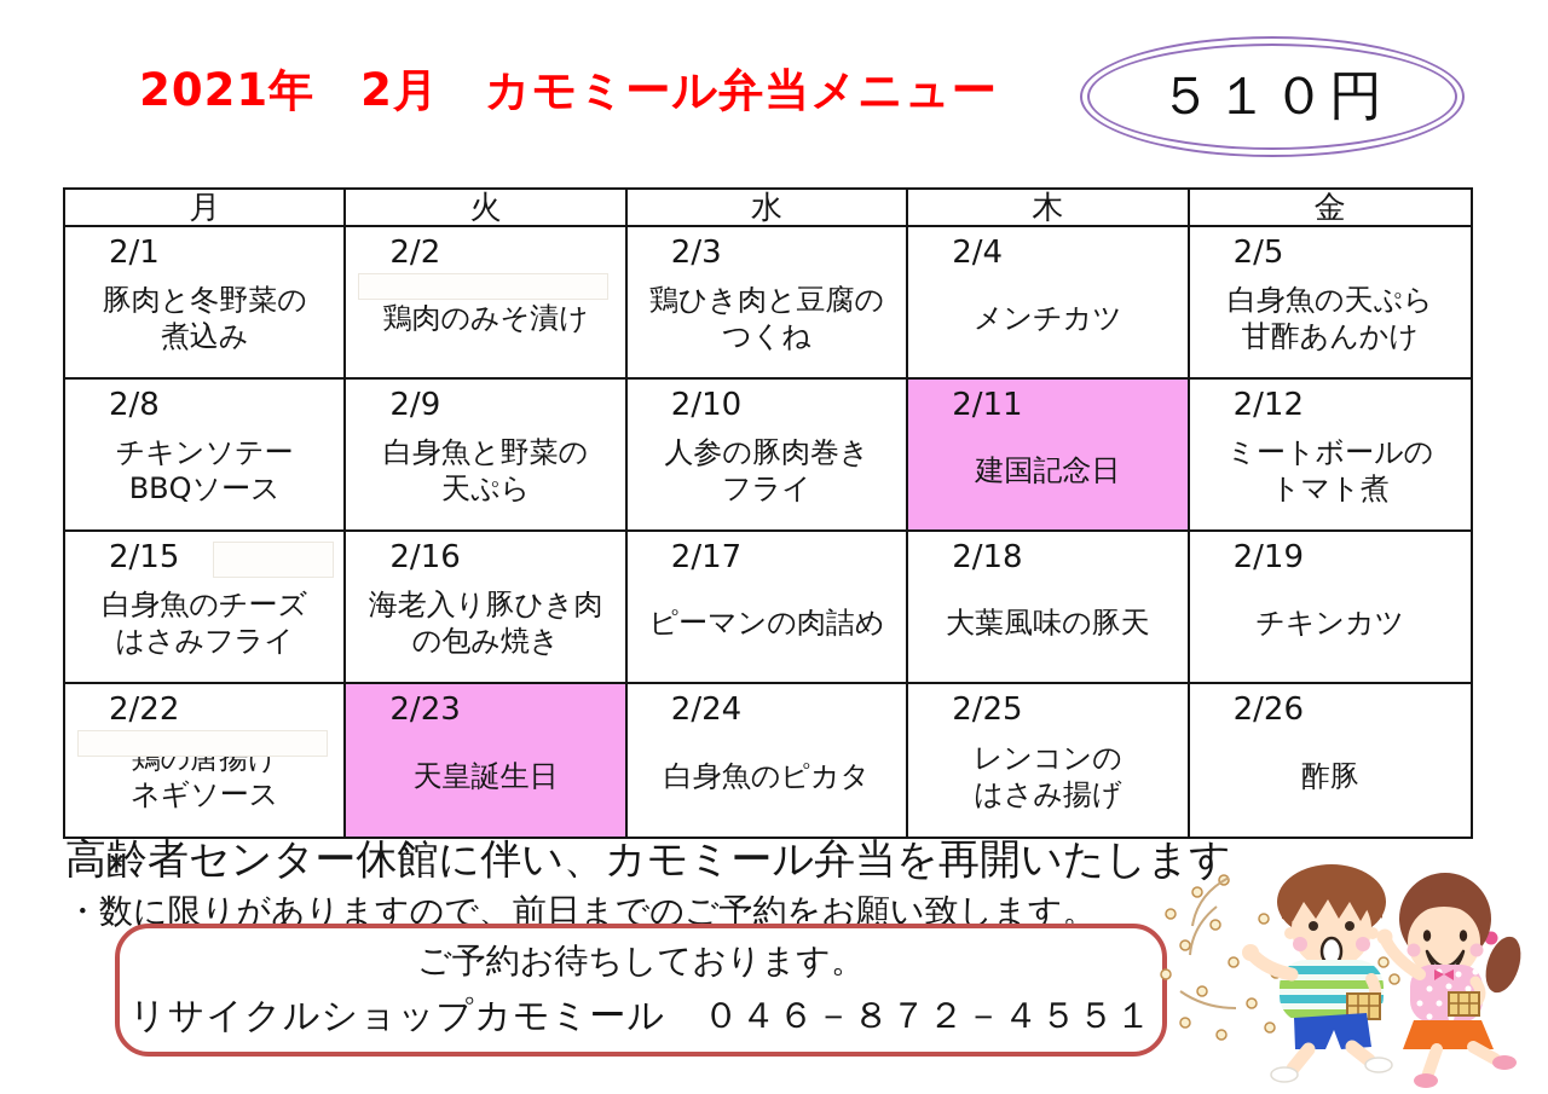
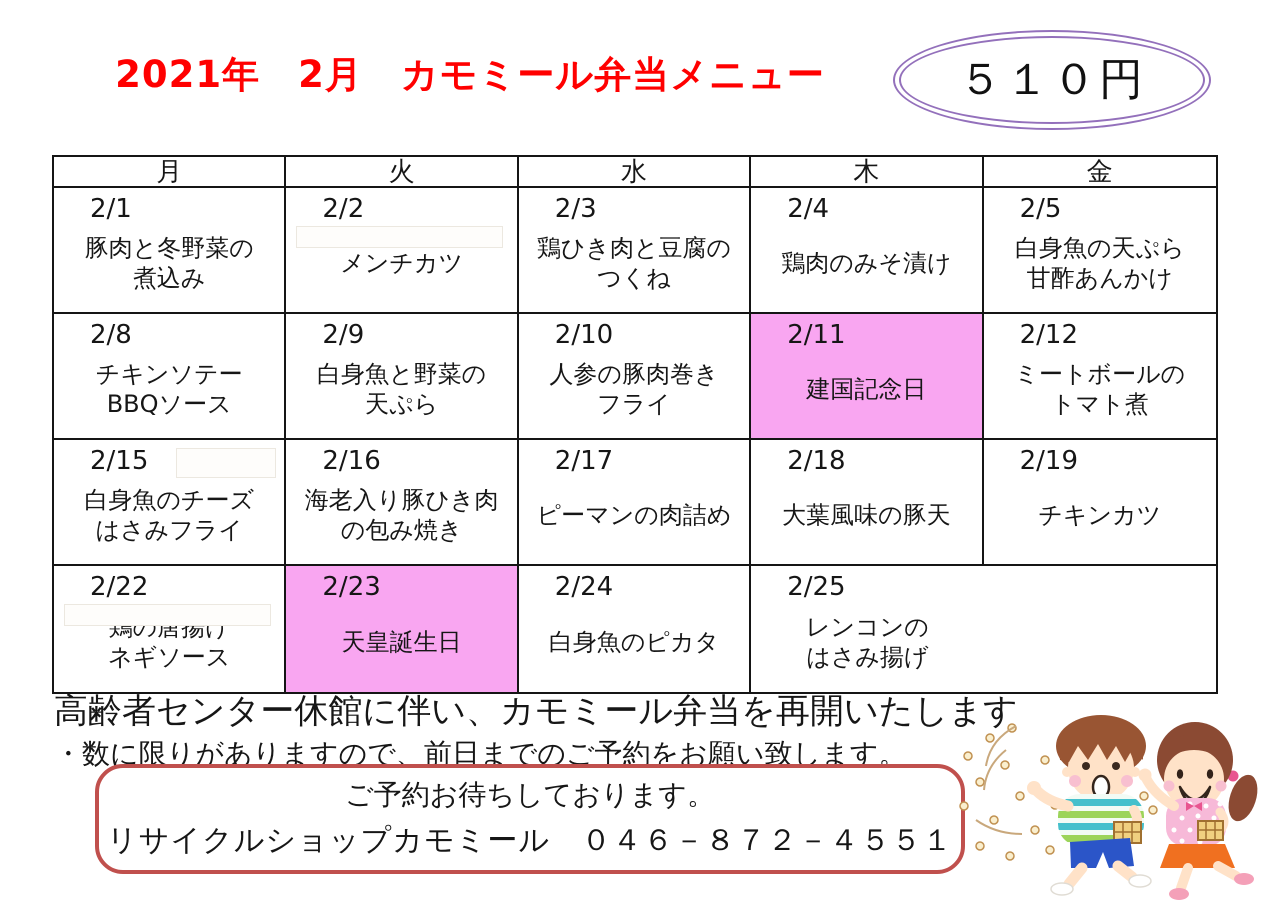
  2021年 2月 カモミール弁当メニュー
  ５１０円
  月
  火
  水
  木
  金
  2/1
  豚肉と冬野菜の
  煮込み
  2/2
- 鶏肉のみそ漬け
+ メンチカツ
  2/3
  鶏ひき肉と豆腐の
  つくね
  2/4
- メンチカツ
+ 鶏肉のみそ漬け
  2/5
  白身魚の天ぷら
  甘酢あんかけ
  2/8
  チキンソテー
  BBQソース
  2/9
  白身魚と野菜の
  天ぷら
  2/10
  人参の豚肉巻き
  フライ
  2/11
  建国記念日
  2/12
  ミートボールの
  トマト煮
  2/15
  白身魚のチーズ
  はさみフライ
  2/16
  海老入り豚ひき肉
  の包み焼き
  2/17
  ピーマンの肉詰め
  2/18
  大葉風味の豚天
  2/19
  チキンカツ
  2/22
  鶏の唐揚げ
  ネギソース
  2/23
  天皇誕生日
  2/24
  白身魚のピカタ
  2/25
  レンコンの
  はさみ揚げ
- 2/26
- 酢豚
  高齢者センター休館に伴い、カモミール弁当を再開いたします
  ・数に限りがありますので、前日までのご予約をお願い致します。
  ご予約お待ちしております。
  リサイクルショップカモミール ０４６－８７２－４５５１
